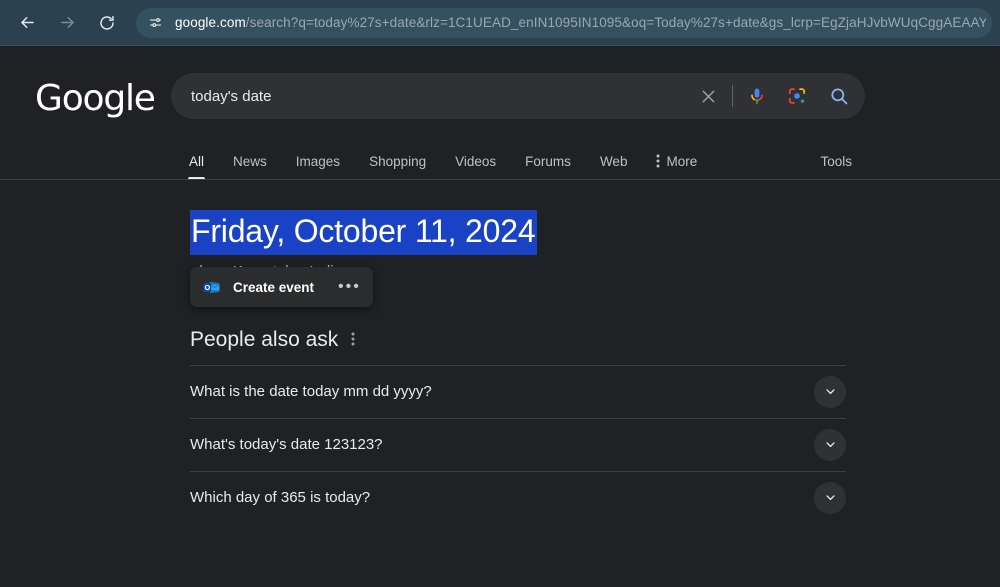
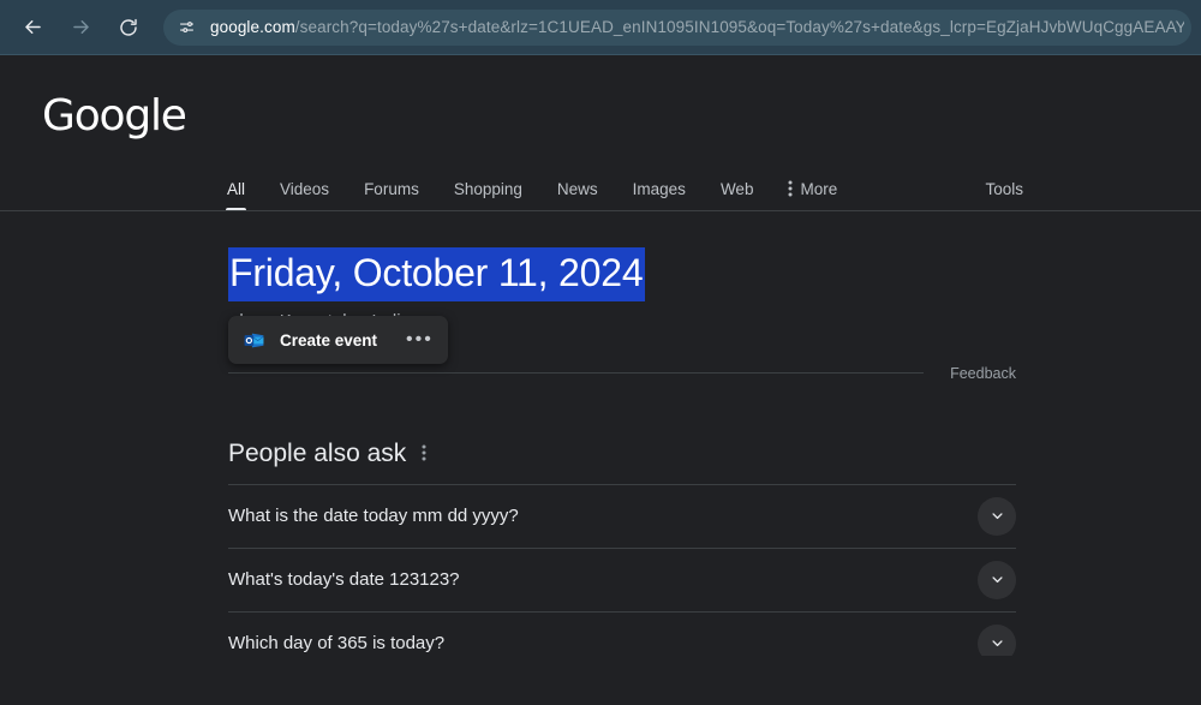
  google.com/search?q=today%27s+date&rlz=1C1UEAD_enIN1095IN1095&oq=Today%27s+date&gs_lcrp=EgZjaHJvbWUqCggAEAAY
  Google
- today's date
  All
- News
+ Videos
- Images
+ Forums
  Shopping
- Videos
+ News
- Forums
+ Images
  Web
  More
  Tools
  Friday, October 11, 2024
  Create event
  •••
+ Feedback
  People also ask
  What is the date today mm dd yyyy?
  What's today's date 123123?
  Which day of 365 is today?
